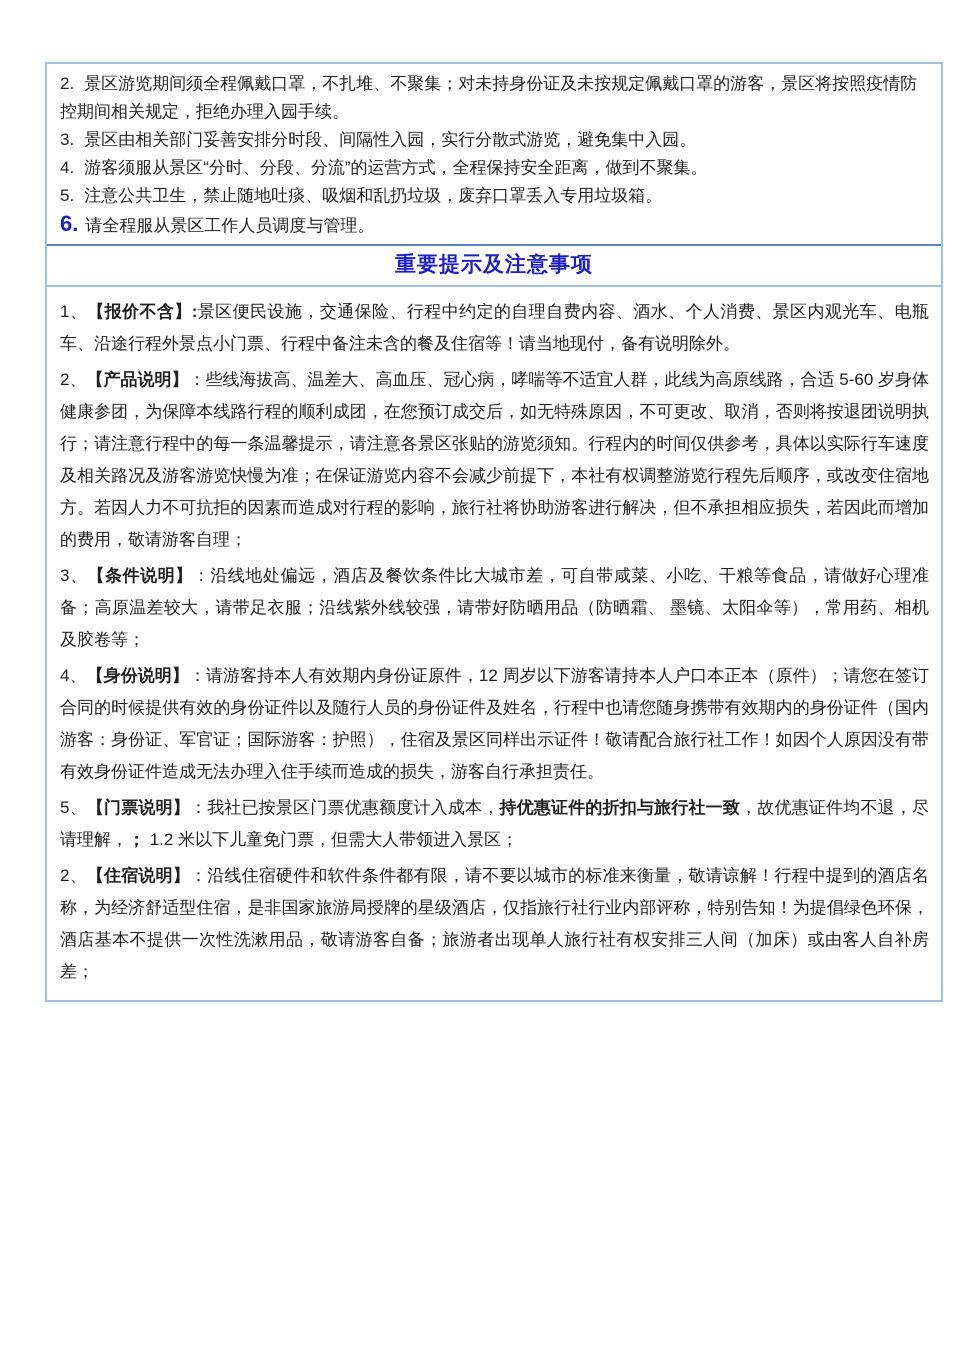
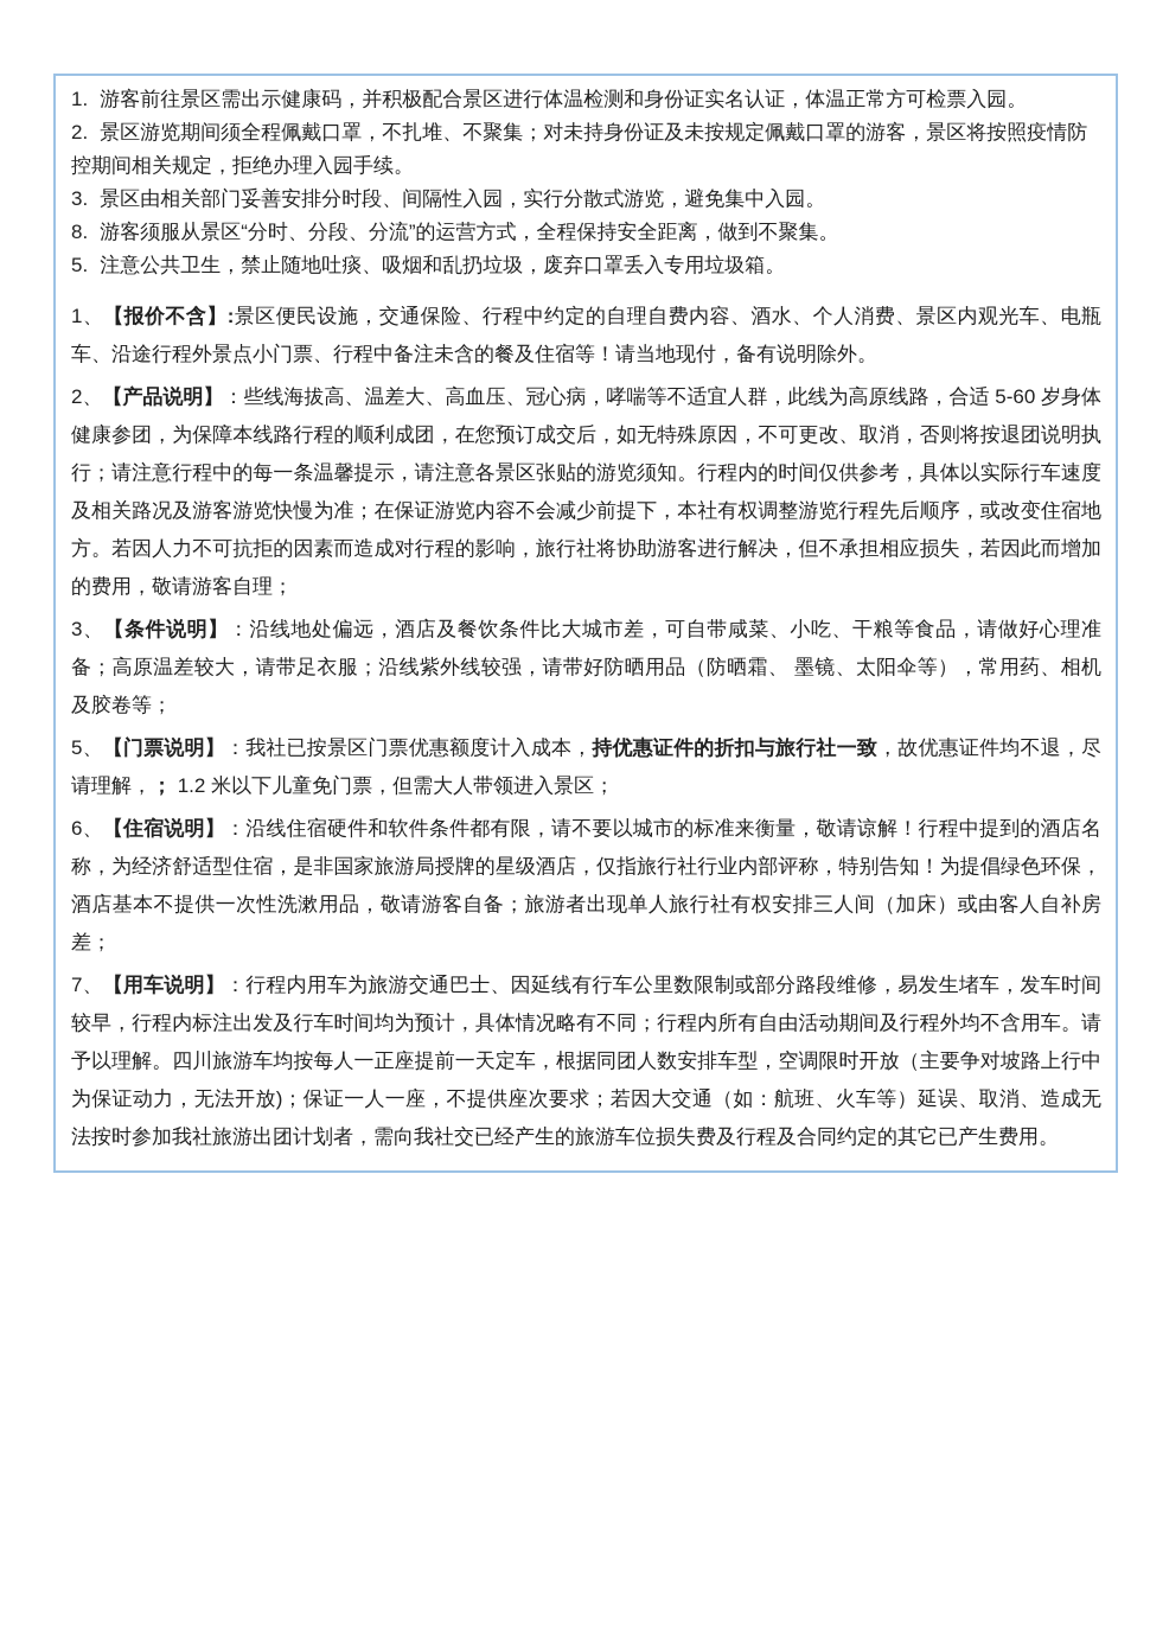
+ 1. 游客前往景区需出示健康码，并积极配合景区进行体温检测和身份证实名认证，体温正常方可检票入园。
  2. 景区游览期间须全程佩戴口罩，不扎堆、不聚集；对未持身份证及未按规定佩戴口罩的游客，景区将按照疫情防控期间相关规定，拒绝办理入园手续。
  3. 景区由相关部门妥善安排分时段、间隔性入园，实行分散式游览，避免集中入园。
- 4. 游客须服从景区“分时、分段、分流”的运营方式，全程保持安全距离，做到不聚集。
+ 8. 游客须服从景区“分时、分段、分流”的运营方式，全程保持安全距离，做到不聚集。
  5. 注意公共卫生，禁止随地吐痰、吸烟和乱扔垃圾，废弃口罩丢入专用垃圾箱。
- 6. 请全程服从景区工作人员调度与管理。
- 重要提示及注意事项
  1、【报价不含】:景区便民设施，交通保险、行程中约定的自理自费内容、酒水、个人消费、景区内观光车、电瓶车、沿途行程外景点小门票、行程中备注未含的餐及住宿等！请当地现付，备有说明除外。
  2、【产品说明】：些线海拔高、温差大、高血压、冠心病，哮喘等不适宜人群，此线为高原线路，合适 5-60 岁身体健康参团，为保障本线路行程的顺利成团，在您预订成交后，如无特殊原因，不可更改、取消，否则将按退团说明执行；请注意行程中的每一条温馨提示，请注意各景区张贴的游览须知。行程内的时间仅供参考，具体以实际行车速度及相关路况及游客游览快慢为准；在保证游览内容不会减少前提下，本社有权调整游览行程先后顺序，或改变住宿地方。若因人力不可抗拒的因素而造成对行程的影响，旅行社将协助游客进行解决，但不承担相应损失，若因此而增加的费用，敬请游客自理；
  3、【条件说明】：沿线地处偏远，酒店及餐饮条件比大城市差，可自带咸菜、小吃、干粮等食品，请做好心理准备；高原温差较大，请带足衣服；沿线紫外线较强，请带好防晒用品（防晒霜、 墨镜、太阳伞等），常用药、相机及胶卷等；
- 4、【身份说明】：请游客持本人有效期内身份证原件，12 周岁以下游客请持本人户口本正本（原件）；请您在签订合同的时候提供有效的身份证件以及随行人员的身份证件及姓名，行程中也请您随身携带有效期内的身份证件（国内游客：身份证、军官证；国际游客：护照），住宿及景区同样出示证件！敬请配合旅行社工作！如因个人原因没有带有效身份证件造成无法办理入住手续而造成的损失，游客自行承担责任。
  5、【门票说明】：我社已按景区门票优惠额度计入成本，持优惠证件的折扣与旅行社一致，故优惠证件均不退，尽请理解，； 1.2 米以下儿童免门票，但需大人带领进入景区；
- 2、【住宿说明】：沿线住宿硬件和软件条件都有限，请不要以城市的标准来衡量，敬请谅解！行程中提到的酒店名称，为经济舒适型住宿，是非国家旅游局授牌的星级酒店，仅指旅行社行业内部评称，特别告知！为提倡绿色环保，酒店基本不提供一次性洗漱用品，敬请游客自备；旅游者出现单人旅行社有权安排三人间（加床）或由客人自补房差；
+ 6、【住宿说明】：沿线住宿硬件和软件条件都有限，请不要以城市的标准来衡量，敬请谅解！行程中提到的酒店名称，为经济舒适型住宿，是非国家旅游局授牌的星级酒店，仅指旅行社行业内部评称，特别告知！为提倡绿色环保，酒店基本不提供一次性洗漱用品，敬请游客自备；旅游者出现单人旅行社有权安排三人间（加床）或由客人自补房差；
+ 7、【用车说明】：行程内用车为旅游交通巴士、因延线有行车公里数限制或部分路段维修，易发生堵车，发车时间较早，行程内标注出发及行车时间均为预计，具体情况略有不同；行程内所有自由活动期间及行程外均不含用车。请予以理解。四川旅游车均按每人一正座提前一天定车，根据同团人数安排车型，空调限时开放（主要争对坡路上行中为保证动力，无法开放)；保证一人一座，不提供座次要求；若因大交通（如：航班、火车等）延误、取消、造成无法按时参加我社旅游出团计划者，需向我社交已经产生的旅游车位损失费及行程及合同约定的其它已产生费用。
